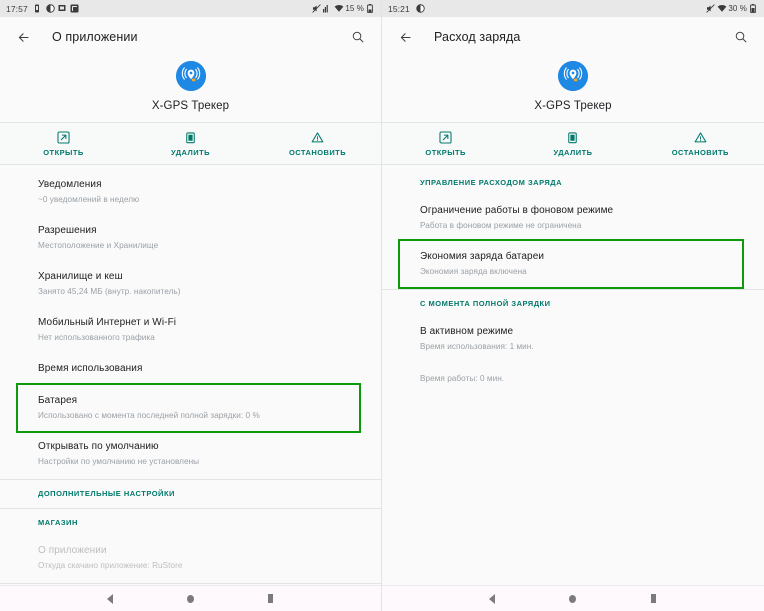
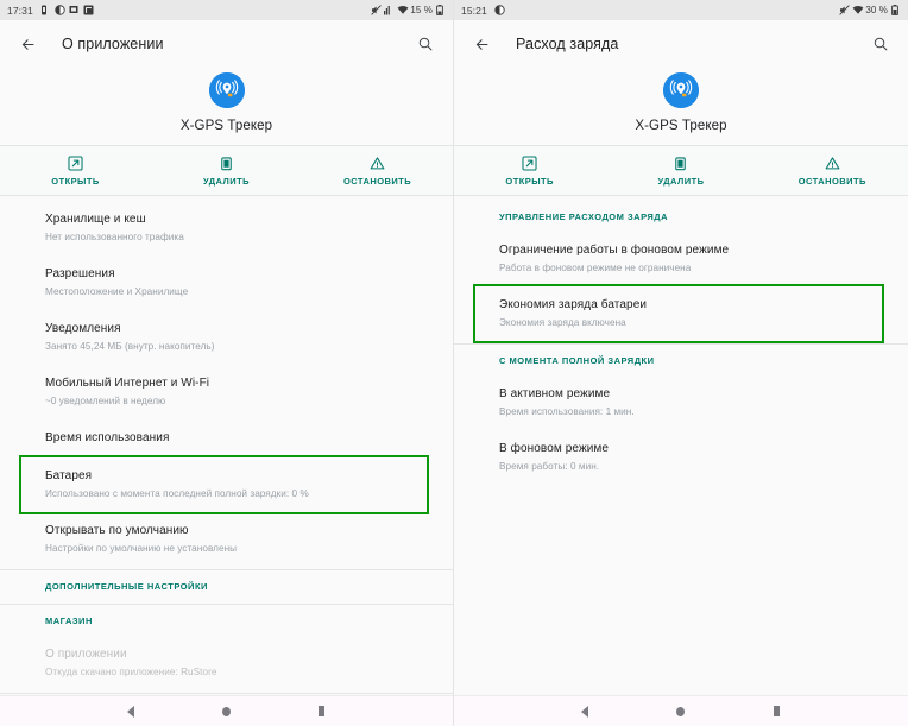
- 17:57
+ 17:31
  15 %
  О приложении
  X-GPS Трекер
  ОТКРЫТЬ
  УДАЛИТЬ
  ОСТАНОВИТЬ
- Уведомления
+ Хранилище и кеш
- ~0 уведомлений в неделю
+ Нет использованного трафика
  Разрешения
  Местоположение и Хранилище
- Хранилище и кеш
+ Уведомления
  Занято 45,24 МБ (внутр. накопитель)
  Мобильный Интернет и Wi-Fi
- Нет использованного трафика
+ ~0 уведомлений в неделю
  Время использования
  Батарея
  Использовано с момента последней полной зарядки: 0 %
  Открывать по умолчанию
  Настройки по умолчанию не установлены
  ДОПОЛНИТЕЛЬНЫЕ НАСТРОЙКИ
  МАГАЗИН
  О приложении
  Откуда скачано приложение: RuStore
  15:21
  30 %
  Расход заряда
  X-GPS Трекер
  ОТКРЫТЬ
  УДАЛИТЬ
  ОСТАНОВИТЬ
  УПРАВЛЕНИЕ РАСХОДОМ ЗАРЯДА
  Ограничение работы в фоновом режиме
  Работа в фоновом режиме не ограничена
  Экономия заряда батареи
  Экономия заряда включена
  С МОМЕНТА ПОЛНОЙ ЗАРЯДКИ
  В активном режиме
  Время использования: 1 мин.
+ В фоновом режиме
  Время работы: 0 мин.
